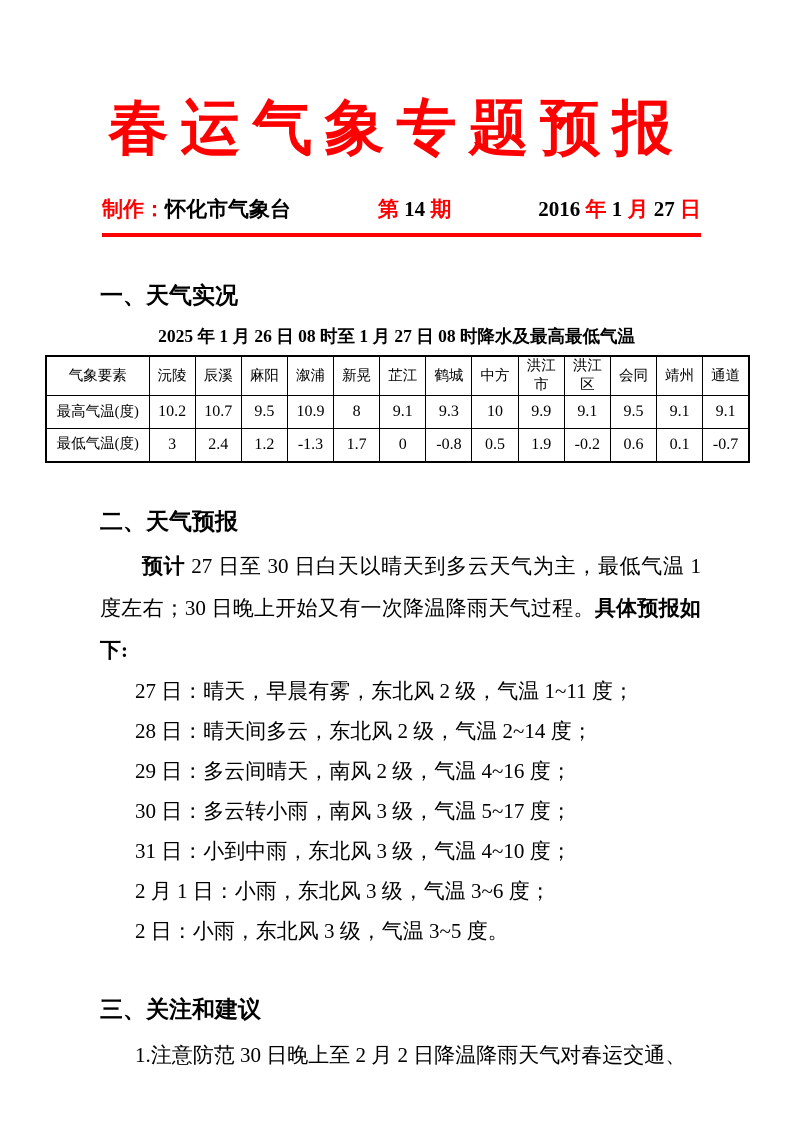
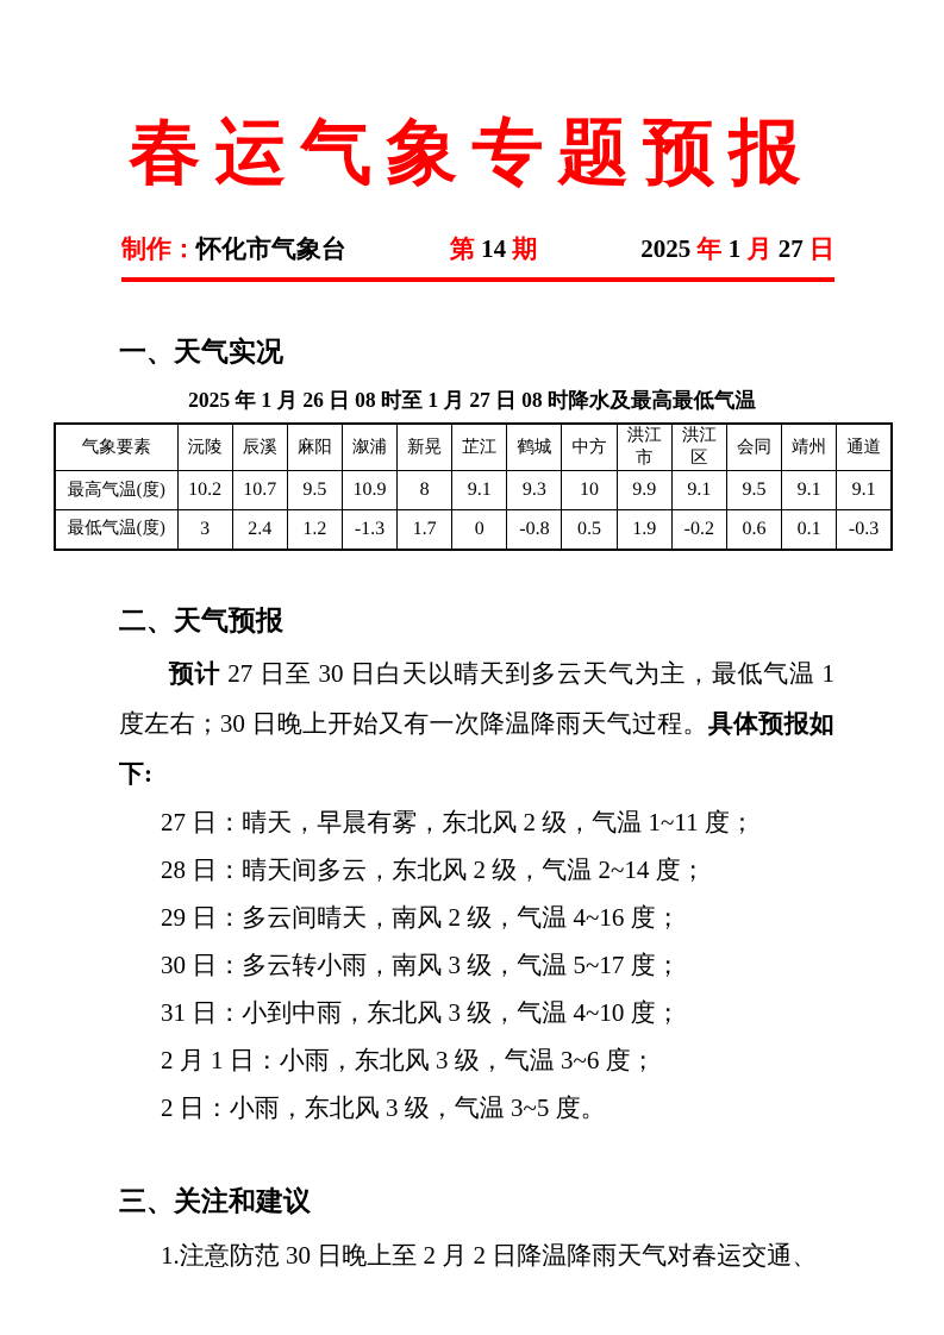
  春运气象专题预报
  制作：怀化市气象台
  第 14 期
- 2016 年 1 月 27 日
+ 2025 年 1 月 27 日
  一、天气实况
  2025 年 1 月 26 日 08 时至 1 月 27 日 08 时降水及最高最低气温
  气象要素	沅陵	辰溪	麻阳	溆浦	新晃	芷江	鹤城	中方	洪江市	洪江区	会同	靖州	通道
  最高气温(度)	10.2	10.7	9.5	10.9	8	9.1	9.3	10	9.9	9.1	9.5	9.1	9.1
- 最低气温(度)	3	2.4	1.2	-1.3	1.7	0	-0.8	0.5	1.9	-0.2	0.6	0.1	-0.7
+ 最低气温(度)	3	2.4	1.2	-1.3	1.7	0	-0.8	0.5	1.9	-0.2	0.6	0.1	-0.3
  二、天气预报
  预计 27 日至 30 日白天以晴天到多云天气为主，最低气温 1 度左右；30 日晚上开始又有一次降温降雨天气过程。具体预报如下:
  27 日：晴天，早晨有雾，东北风 2 级，气温 1~11 度；
  28 日：晴天间多云，东北风 2 级，气温 2~14 度；
  29 日：多云间晴天，南风 2 级，气温 4~16 度；
  30 日：多云转小雨，南风 3 级，气温 5~17 度；
  31 日：小到中雨，东北风 3 级，气温 4~10 度；
  2 月 1 日：小雨，东北风 3 级，气温 3~6 度；
  2 日：小雨，东北风 3 级，气温 3~5 度。
  三、关注和建议
  1.注意防范 30 日晚上至 2 月 2 日降温降雨天气对春运交通、
